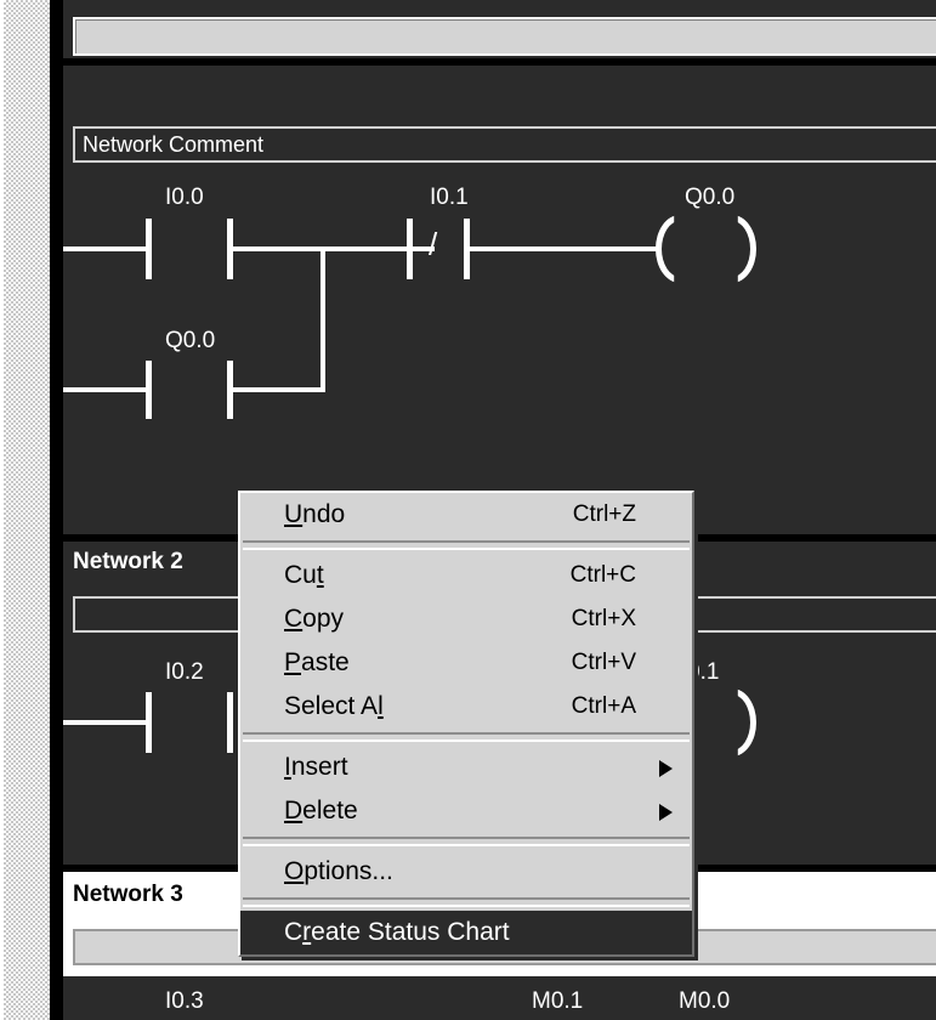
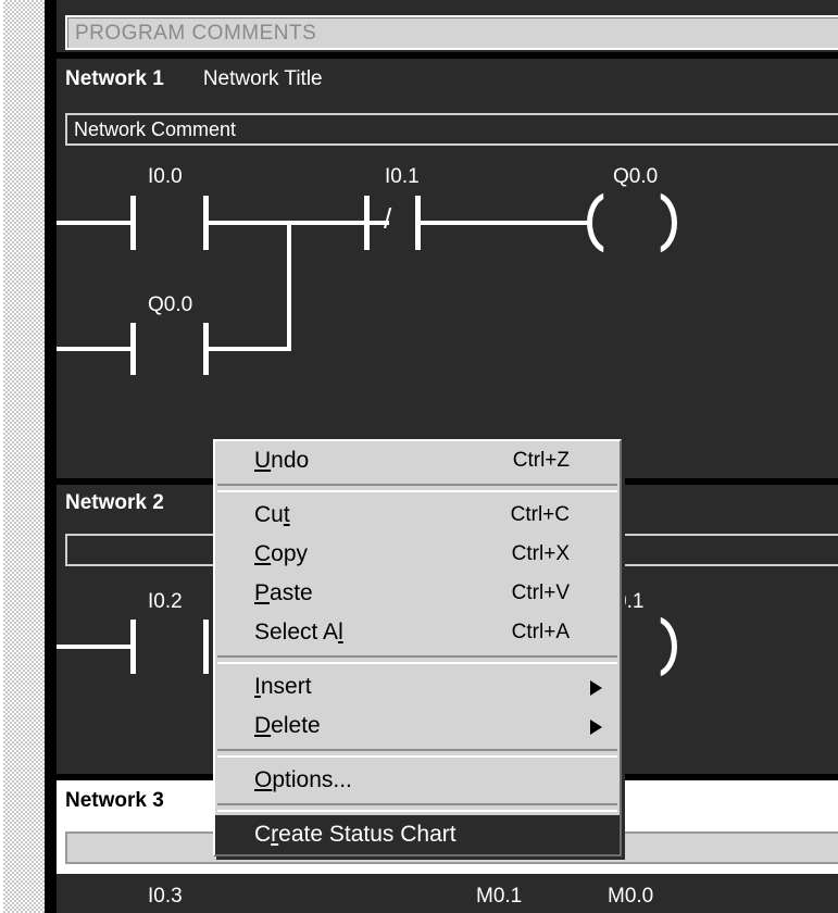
+ PROGRAM COMMENTS
+ Network 1 Network Title
  Network Comment
  I0.0
  I0.1
  /
  Q0.0
  Q0.0
  Network 2
  I0.2
  Network 3
  I0.3
  M0.1
  M0.0
  Undo
  Ctrl+Z
  Cut
  Ctrl+C
  Copy
  Ctrl+X
  Paste
  Ctrl+V
  Select Al
  Ctrl+A
  Insert
  Delete
  Options...
  Create Status Chart
